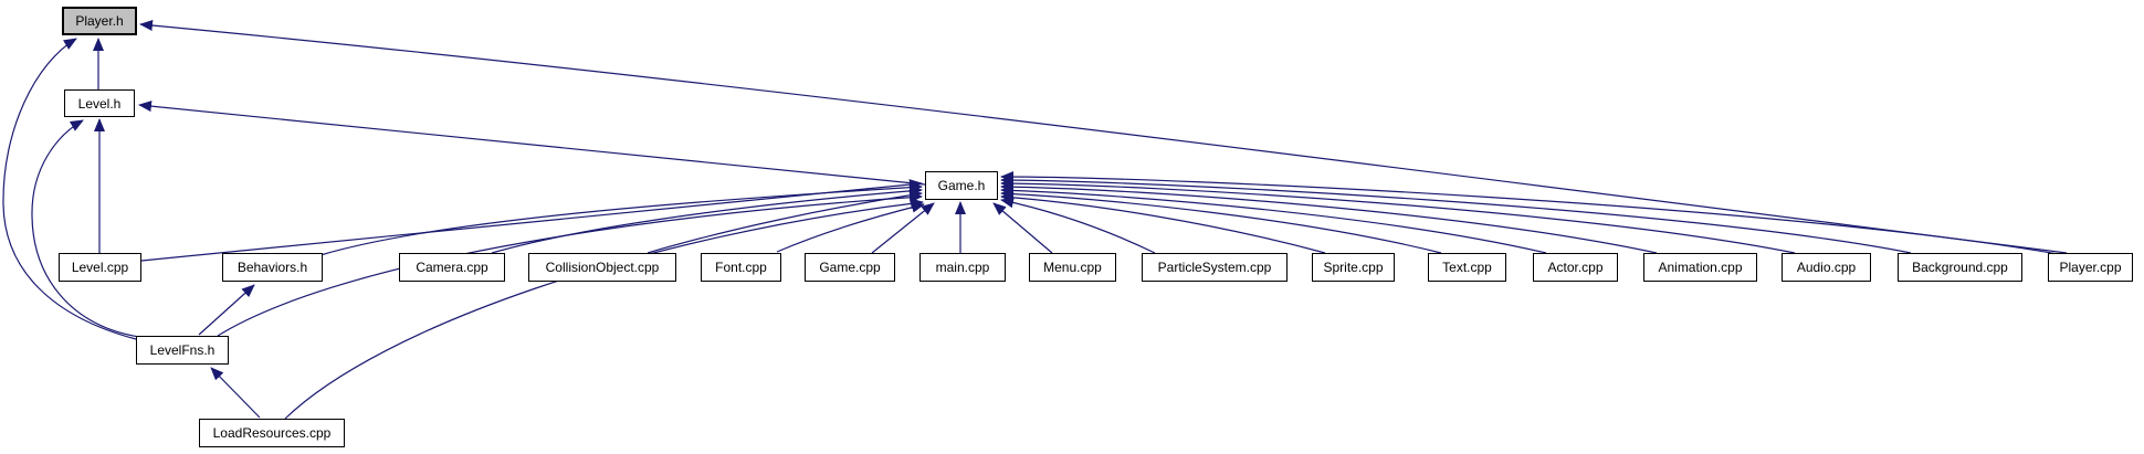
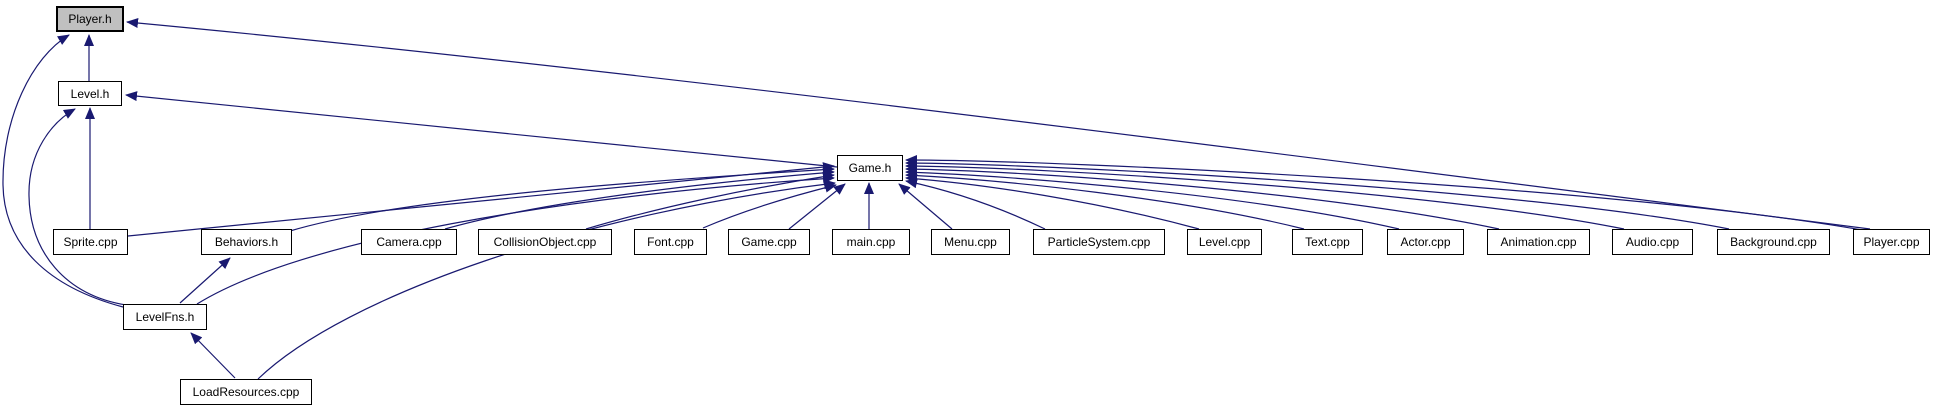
  Player.h
  Level.h
  Game.h
- Level.cpp
+ Sprite.cpp
  Behaviors.h
  Camera.cpp
  CollisionObject.cpp
  Font.cpp
  Game.cpp
  main.cpp
  Menu.cpp
  ParticleSystem.cpp
- Sprite.cpp
+ Level.cpp
  Text.cpp
  Actor.cpp
  Animation.cpp
  Audio.cpp
  Background.cpp
  Player.cpp
  LevelFns.h
  LoadResources.cpp
